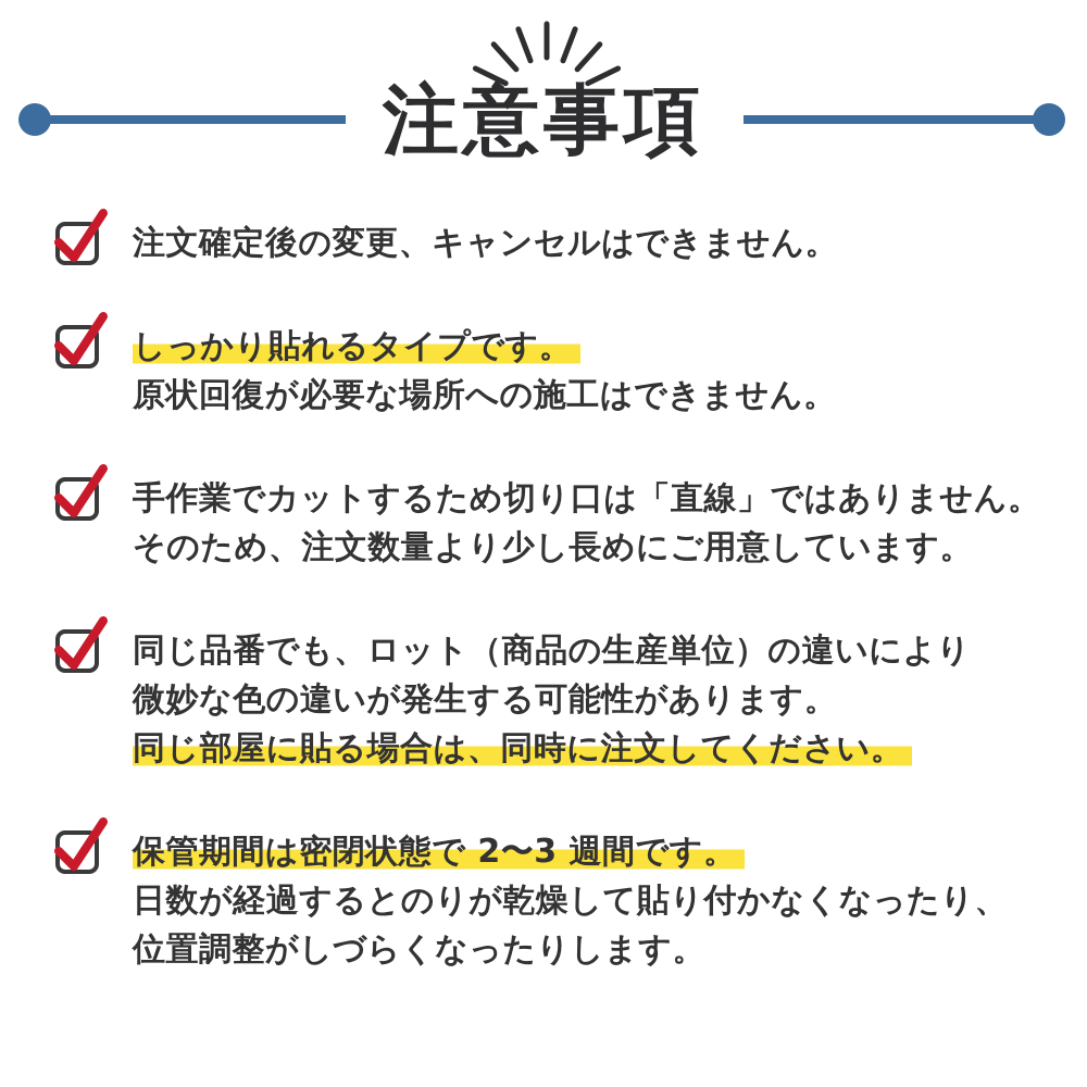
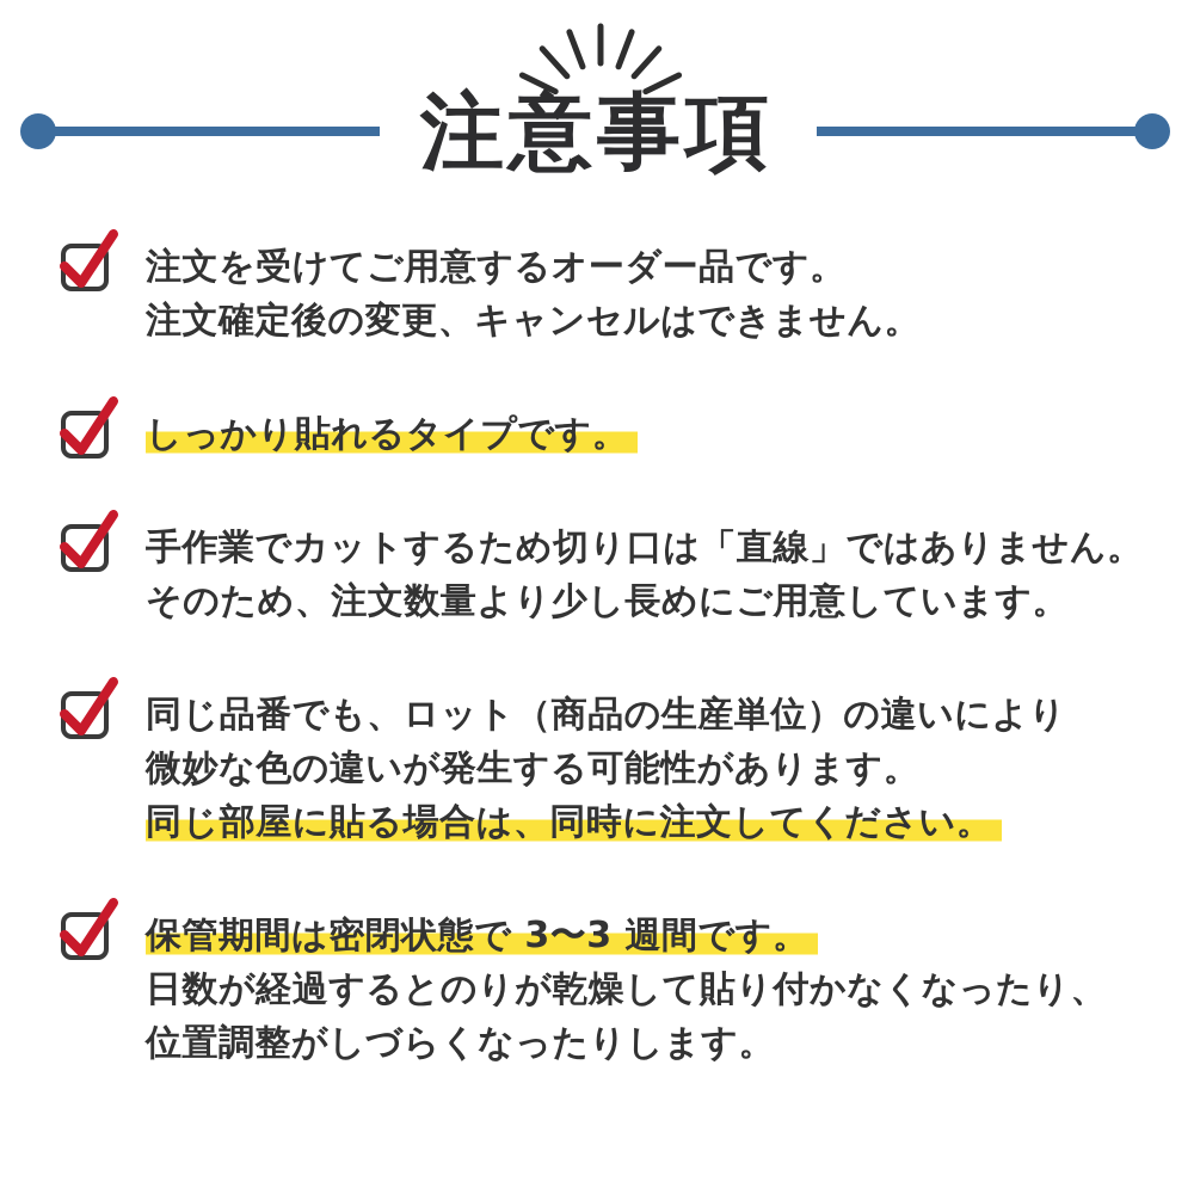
  注意事項
+ 注文を受けてご用意するオーダー品です。
  注文確定後の変更、キャンセルはできません。
  しっかり貼れるタイプです。
- 原状回復が必要な場所への施工はできません。
  手作業でカットするため切り口は「直線」ではありません。
  そのため、注文数量より少し長めにご用意しています。
  同じ品番でも、ロット（商品の生産単位）の違いにより
  微妙な色の違いが発生する可能性があります。
  同じ部屋に貼る場合は、同時に注文してください。
- 保管期間は密閉状態で 2〜3 週間です。
+ 保管期間は密閉状態で 3〜3 週間です。
  日数が経過するとのりが乾燥して貼り付かなくなったり、
  位置調整がしづらくなったりします。
